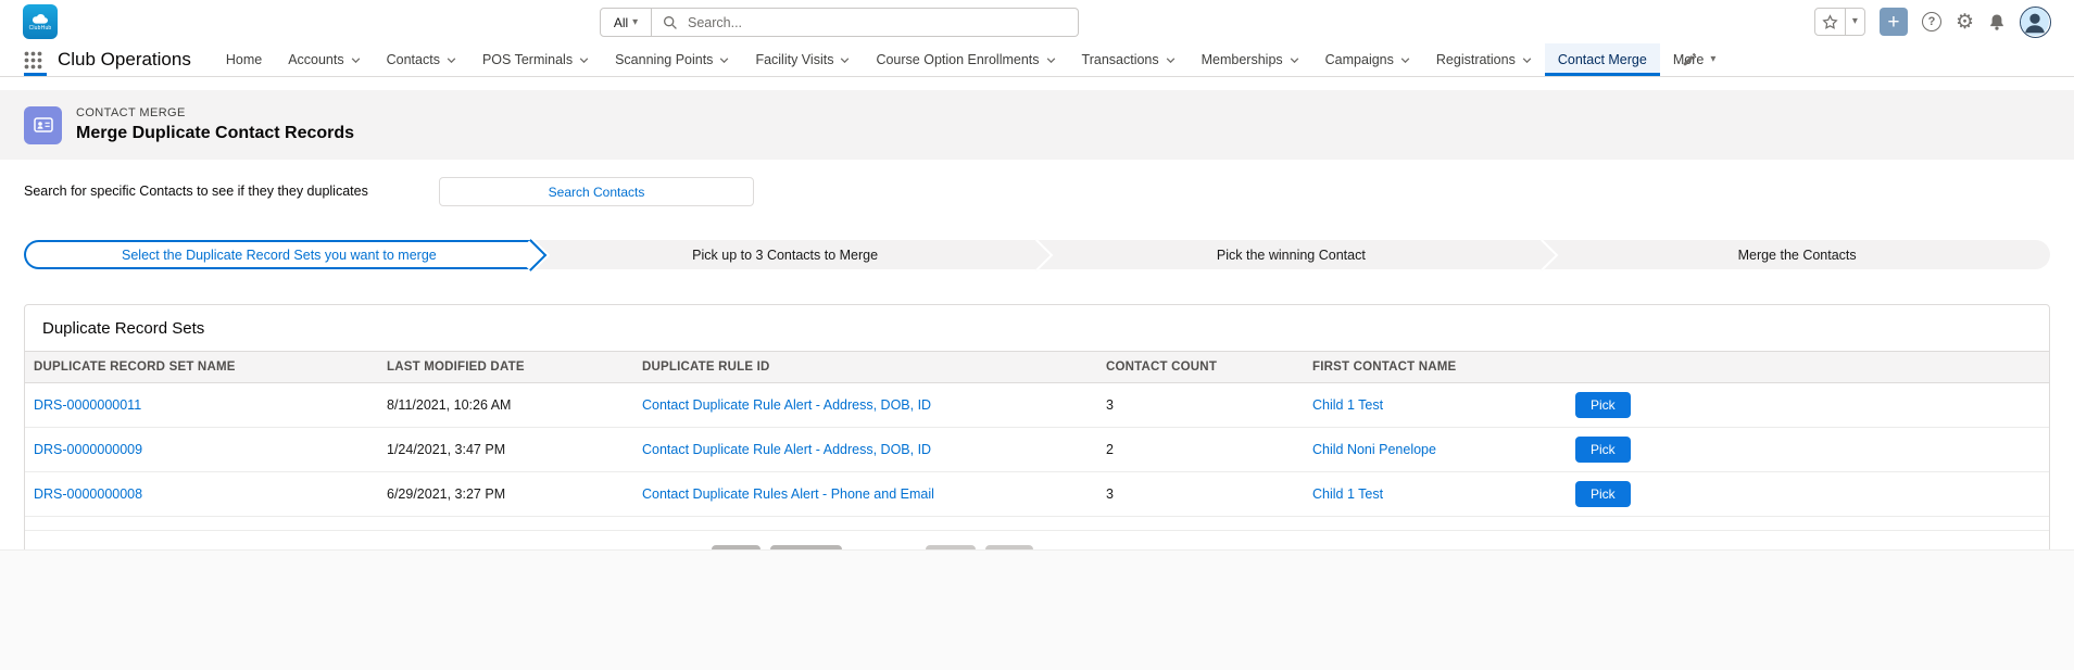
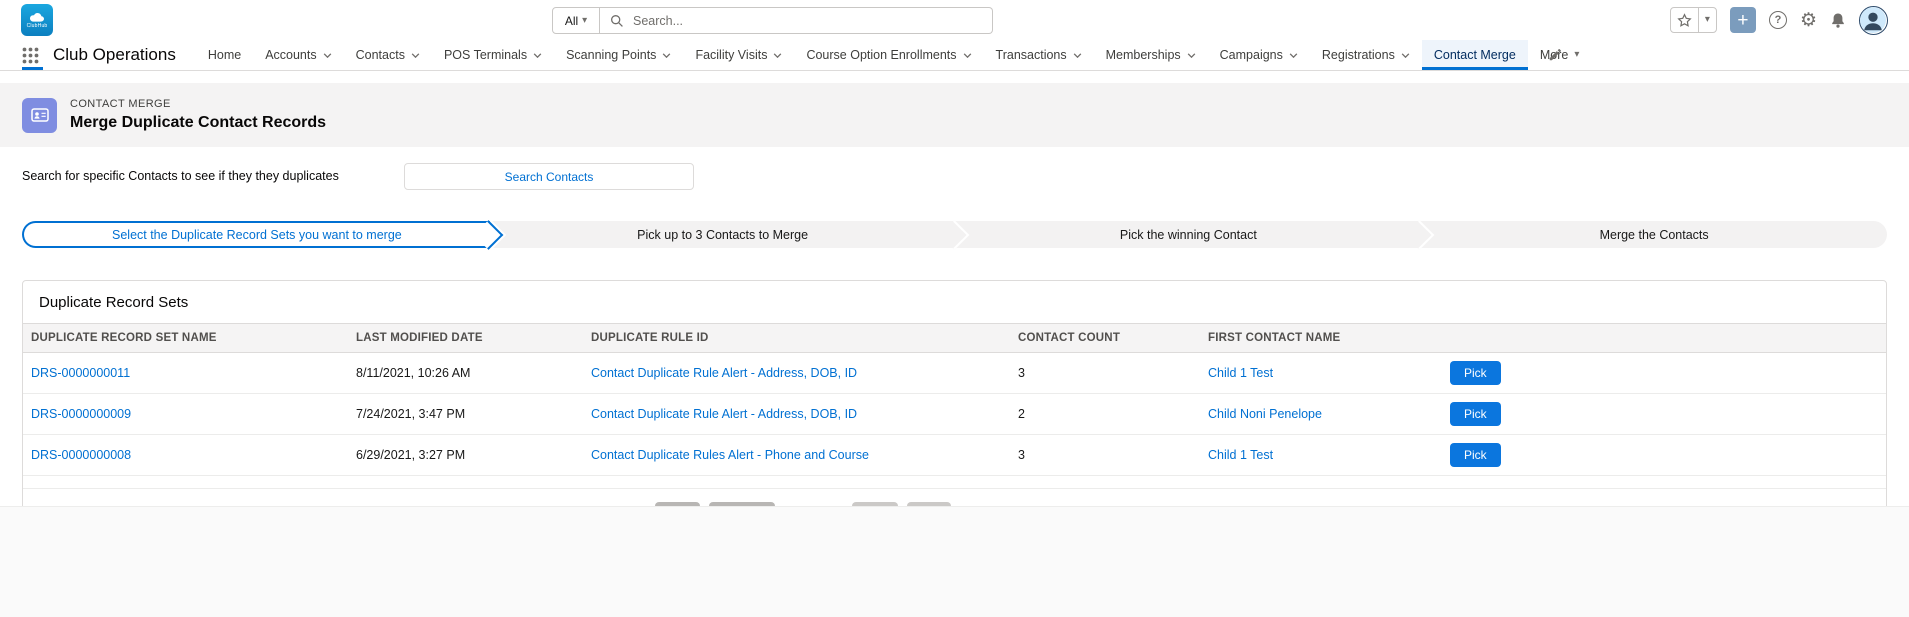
  All
  ▾
  Search...
  ▾
  +
  ?
  ⚙
  Club Operations
  Home
  Accounts
  Contacts
  POS Terminals
  Scanning Points
  Facility Visits
  Course Option Enrollments
  Transactions
  Memberships
  Campaigns
  Registrations
  Contact Merge
  Mre
  ▾
  CONTACT MERGE
  Merge Duplicate Contact Records
  Search for specific Contacts to see if they they duplicates
  Search Contacts
  Select the Duplicate Record Sets you want to merge
  Pick up to 3 Contacts to Merge
  Pick the winning Contact
  Merge the Contacts
  Duplicate Record Sets
  DUPLICATE RECORD SET NAME	LAST MODIFIED DATE	DUPLICATE RULE ID	CONTACT COUNT	FIRST CONTACT NAME
  DRS-0000000011	8/11/2021, 10:26 AM	Contact Duplicate Rule Alert - Address, DOB, ID	3	Child 1 Test	Pick
- DRS-0000000009	1/24/2021, 3:47 PM	Contact Duplicate Rule Alert - Address, DOB, ID	2	Child Noni Penelope	Pick
+ DRS-0000000009	7/24/2021, 3:47 PM	Contact Duplicate Rule Alert - Address, DOB, ID	2	Child Noni Penelope	Pick
- DRS-0000000008	6/29/2021, 3:27 PM	Contact Duplicate Rules Alert - Phone and Email	3	Child 1 Test	Pick
+ DRS-0000000008	6/29/2021, 3:27 PM	Contact Duplicate Rules Alert - Phone and Course	3	Child 1 Test	Pick
